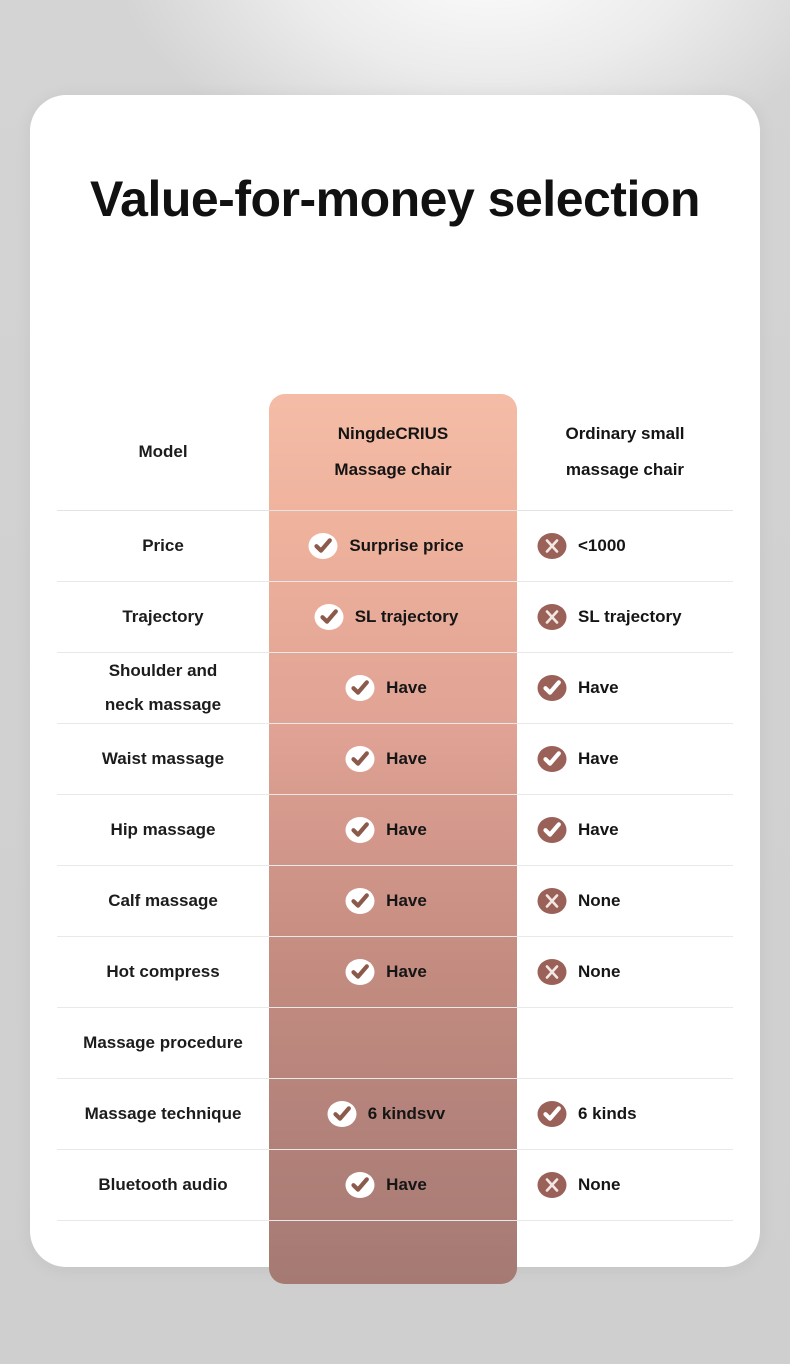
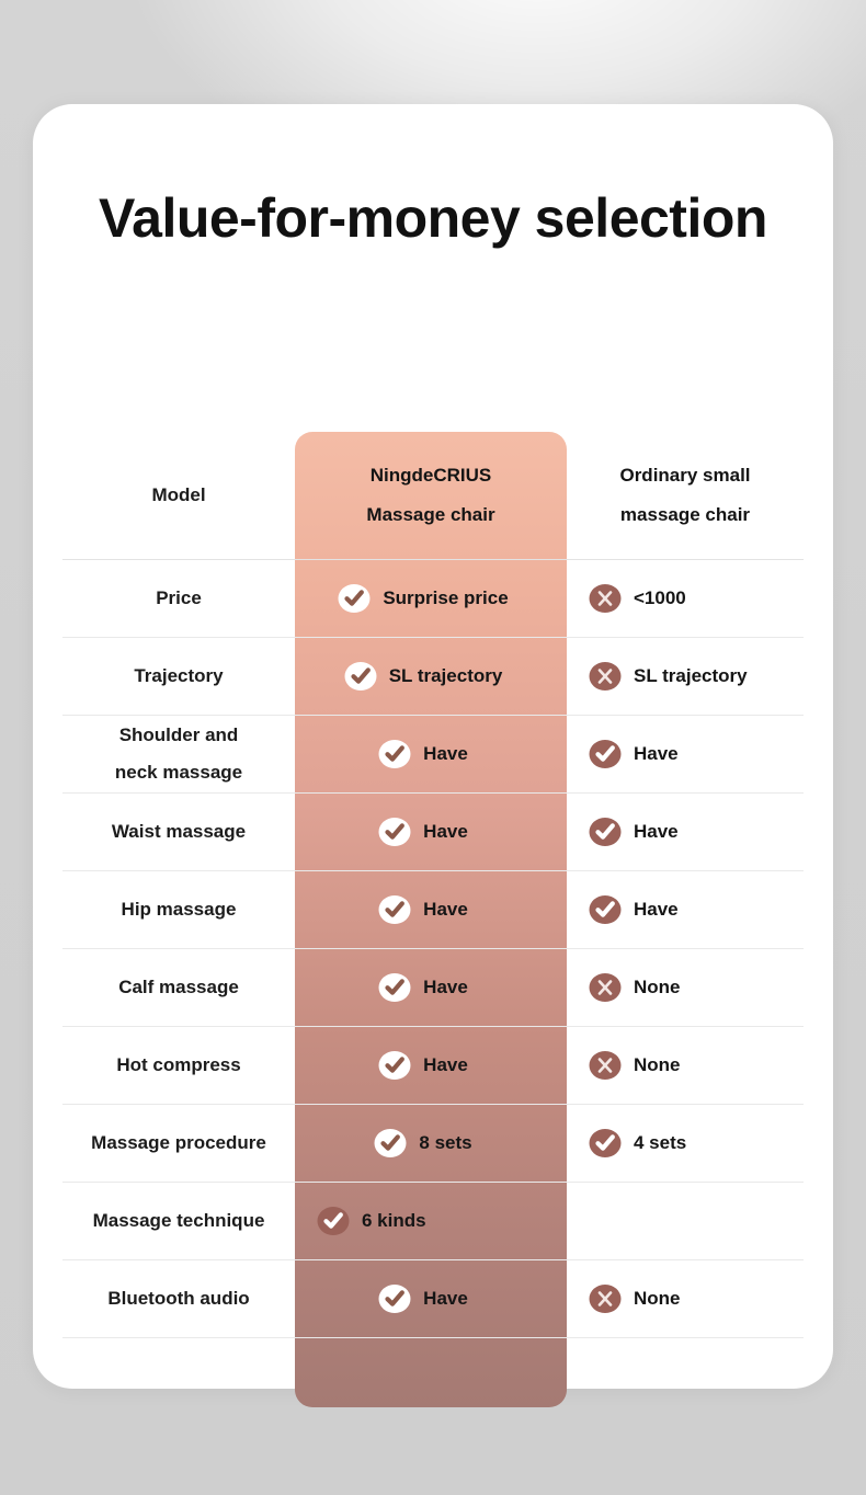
  Value-for-money selection
  Model
  NingdeCRIUS
  Massage chair
  Ordinary small
  massage chair
  Price
  Surprise price
  <1000
  Trajectory
  SL trajectory
  SL trajectory
  Shoulder and
  neck massage
  Have
  Have
  Waist massage
  Have
  Have
  Hip massage
  Have
  Have
  Calf massage
  Have
  None
  Hot compress
  Have
  None
  Massage procedure
+ 8 sets
+ 4 sets
  Massage technique
- 6 kindsvv
  6 kinds
  Bluetooth audio
  Have
  None
